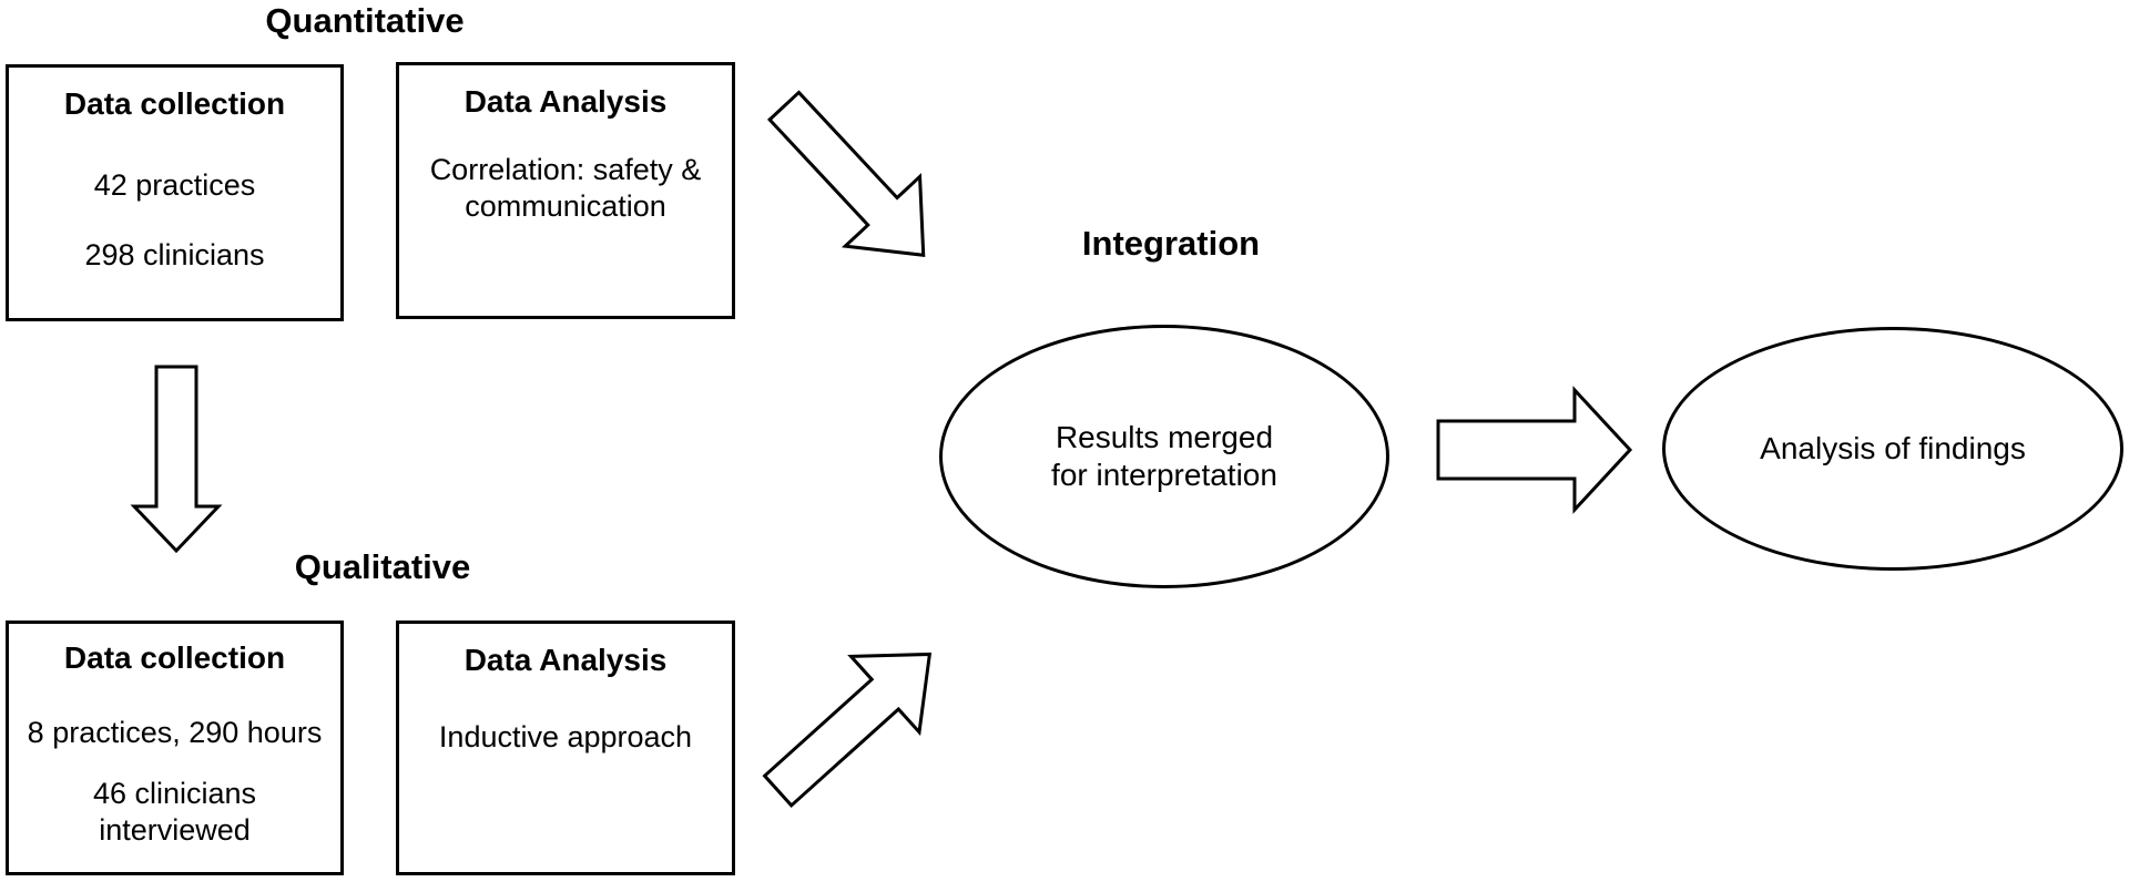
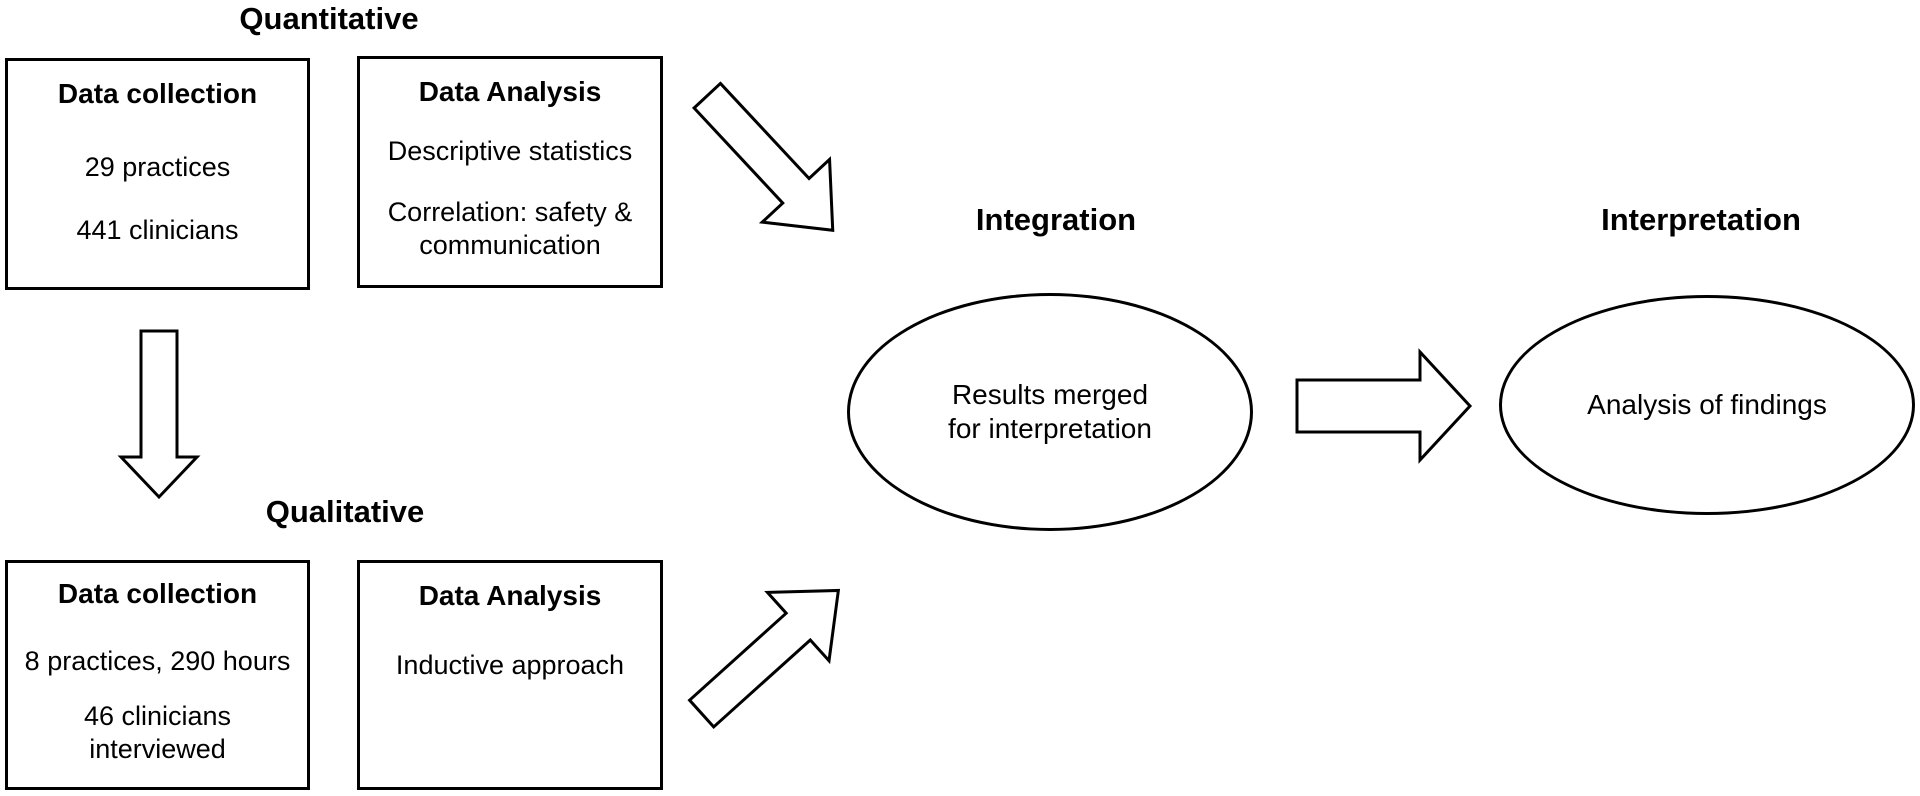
  Quantitative
  Qualitative
  Integration
+ Interpretation
  Data collection
- 42 practices
+ 29 practices
- 298 clinicians
+ 441 clinicians
  Data Analysis
+ Descriptive statistics
  Correlation: safety &
  communication
  Data collection
  8 practices, 290 hours
  46 clinicians
  interviewed
  Data Analysis
  Inductive approach
  Results merged
  for interpretation
  Analysis of findings
